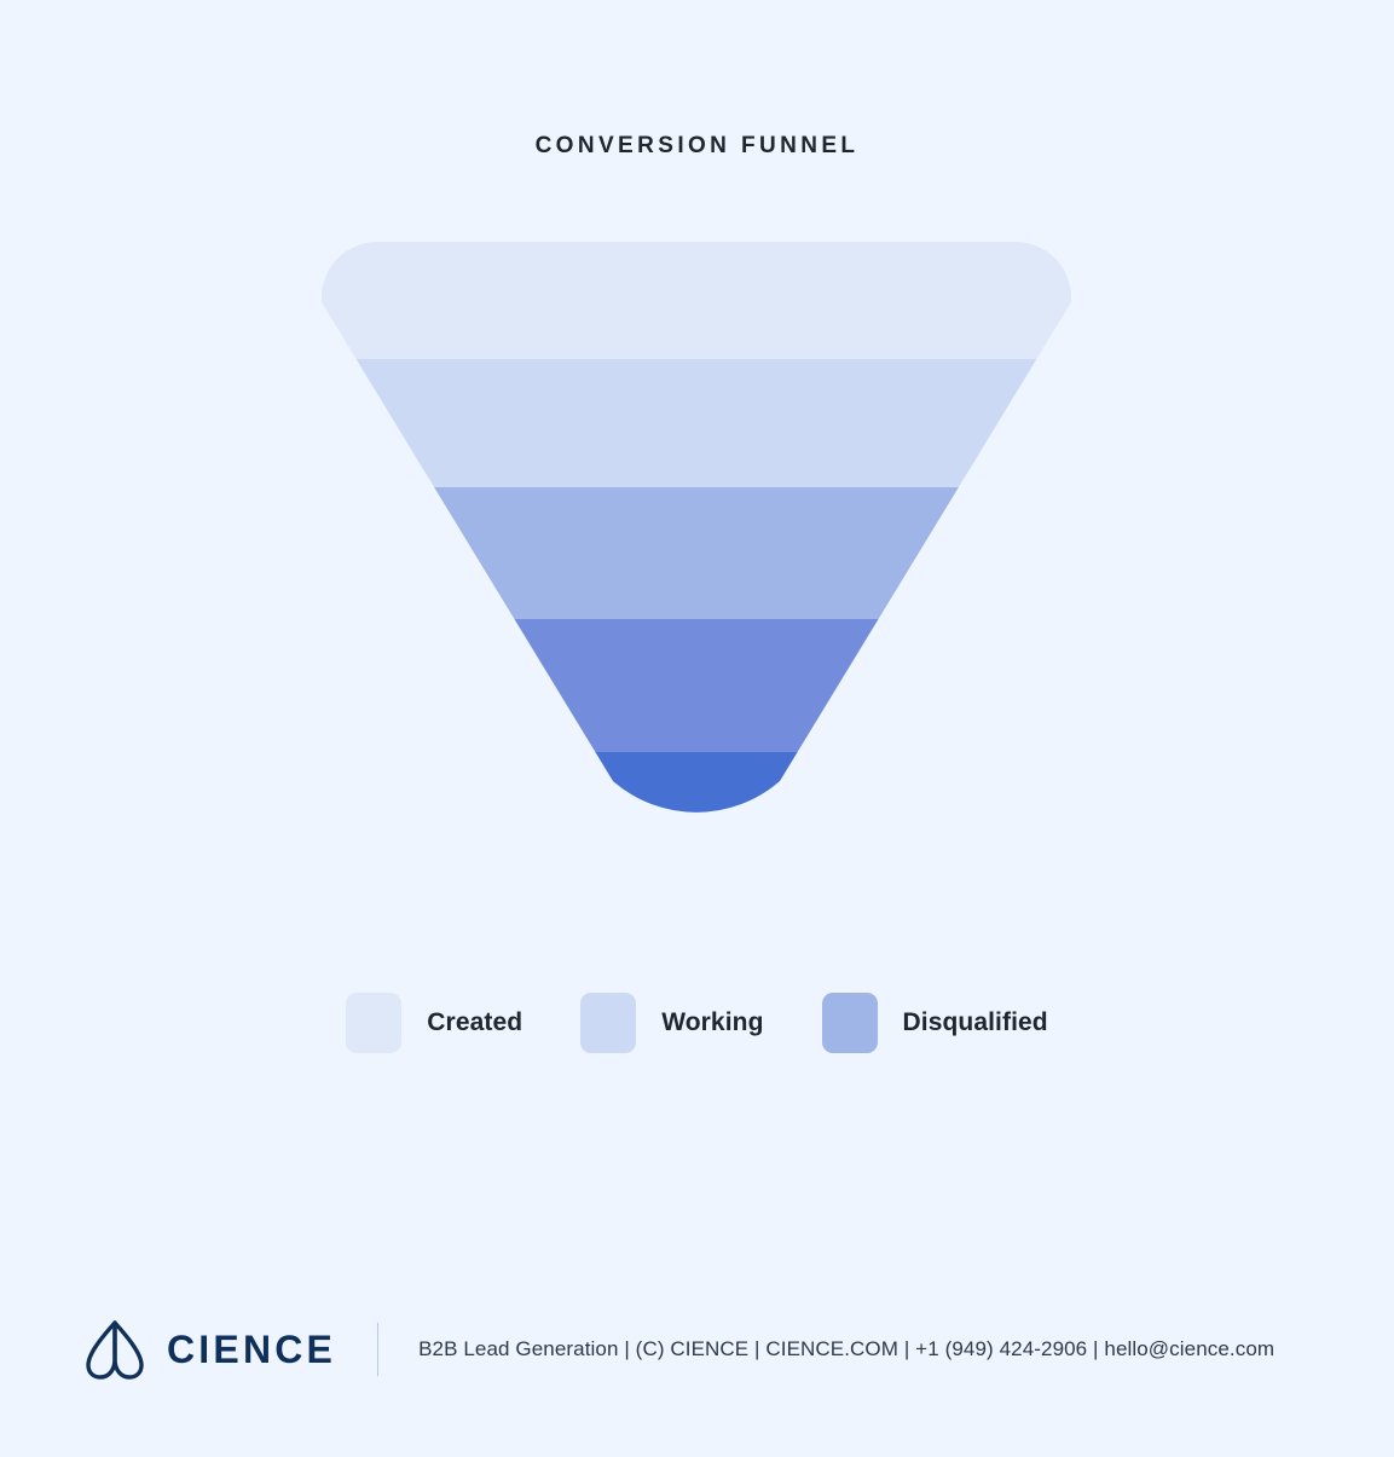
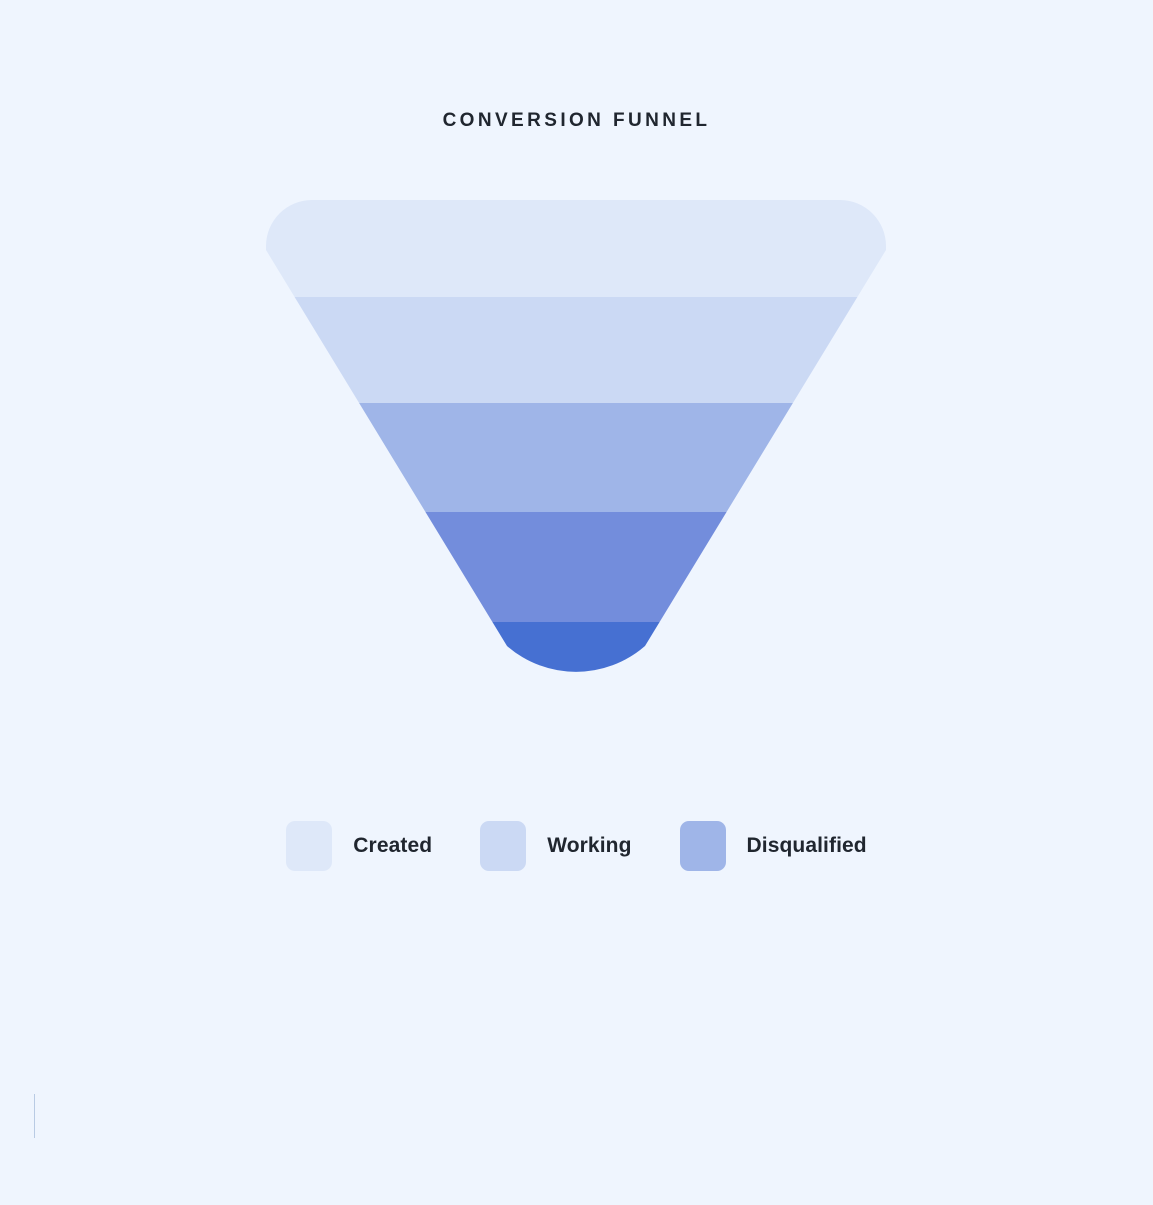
  CONVERSION FUNNEL
  Created
  Working
  Disqualified
- CIENCE
- B2B Lead Generation | (C) CIENCE | CIENCE.COM | +1 (949) 424-2906 | hello@cience.com
